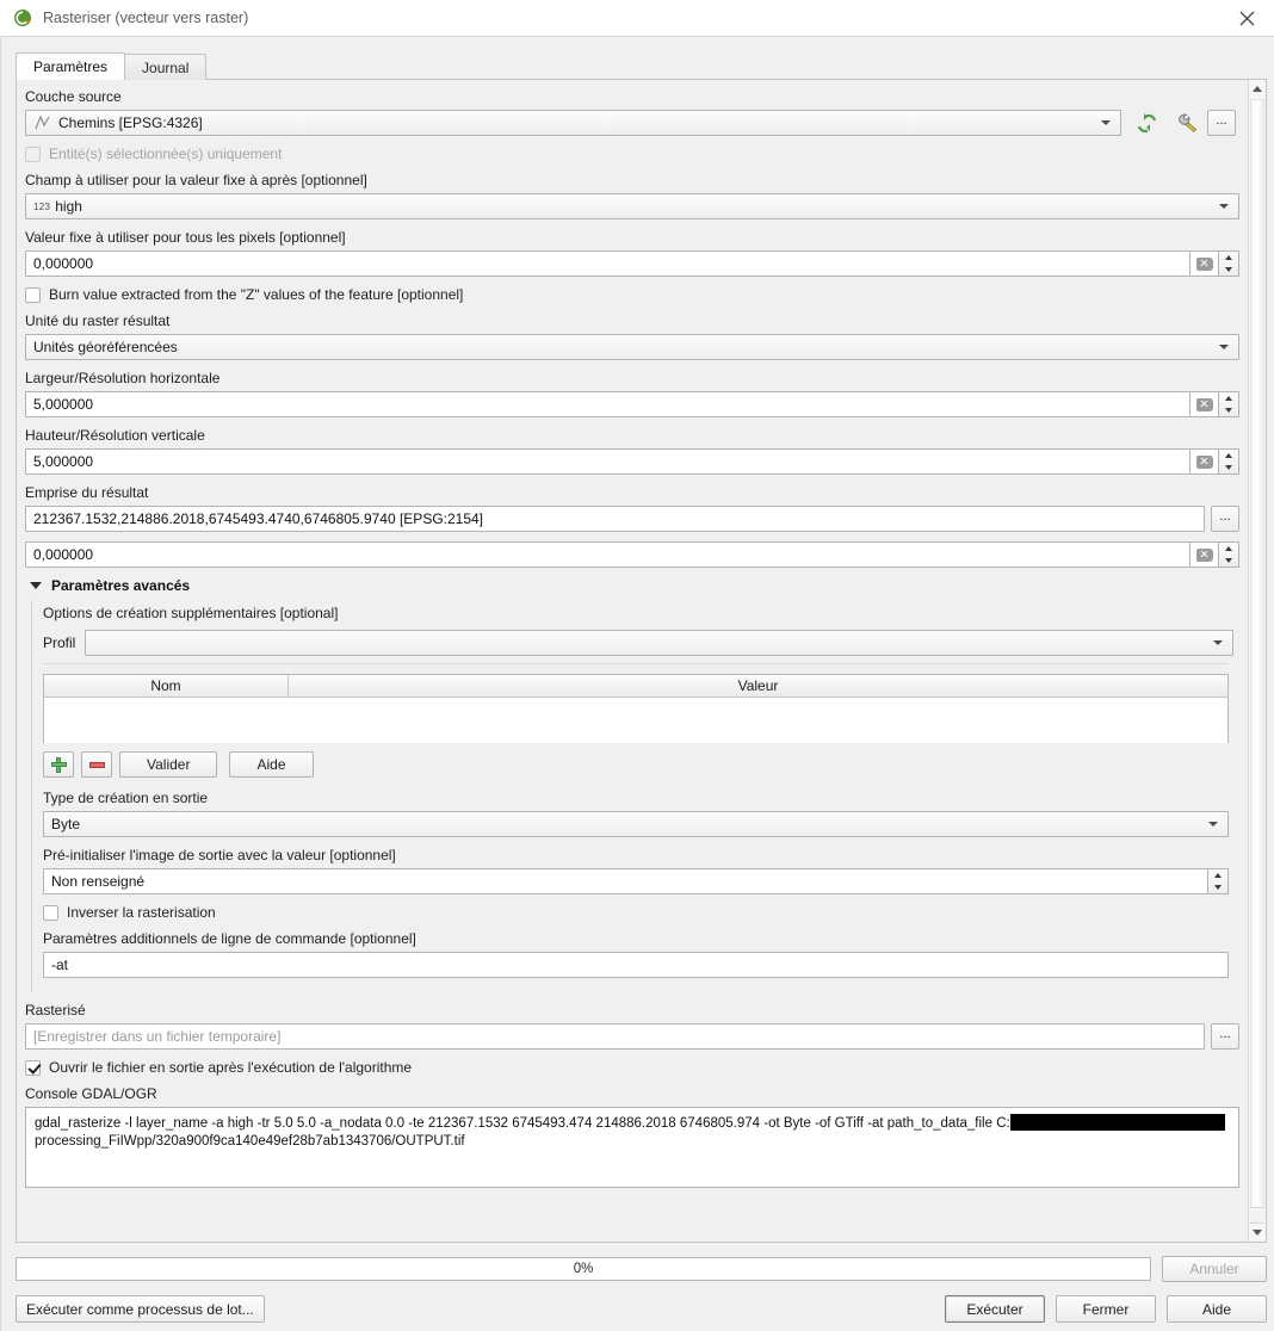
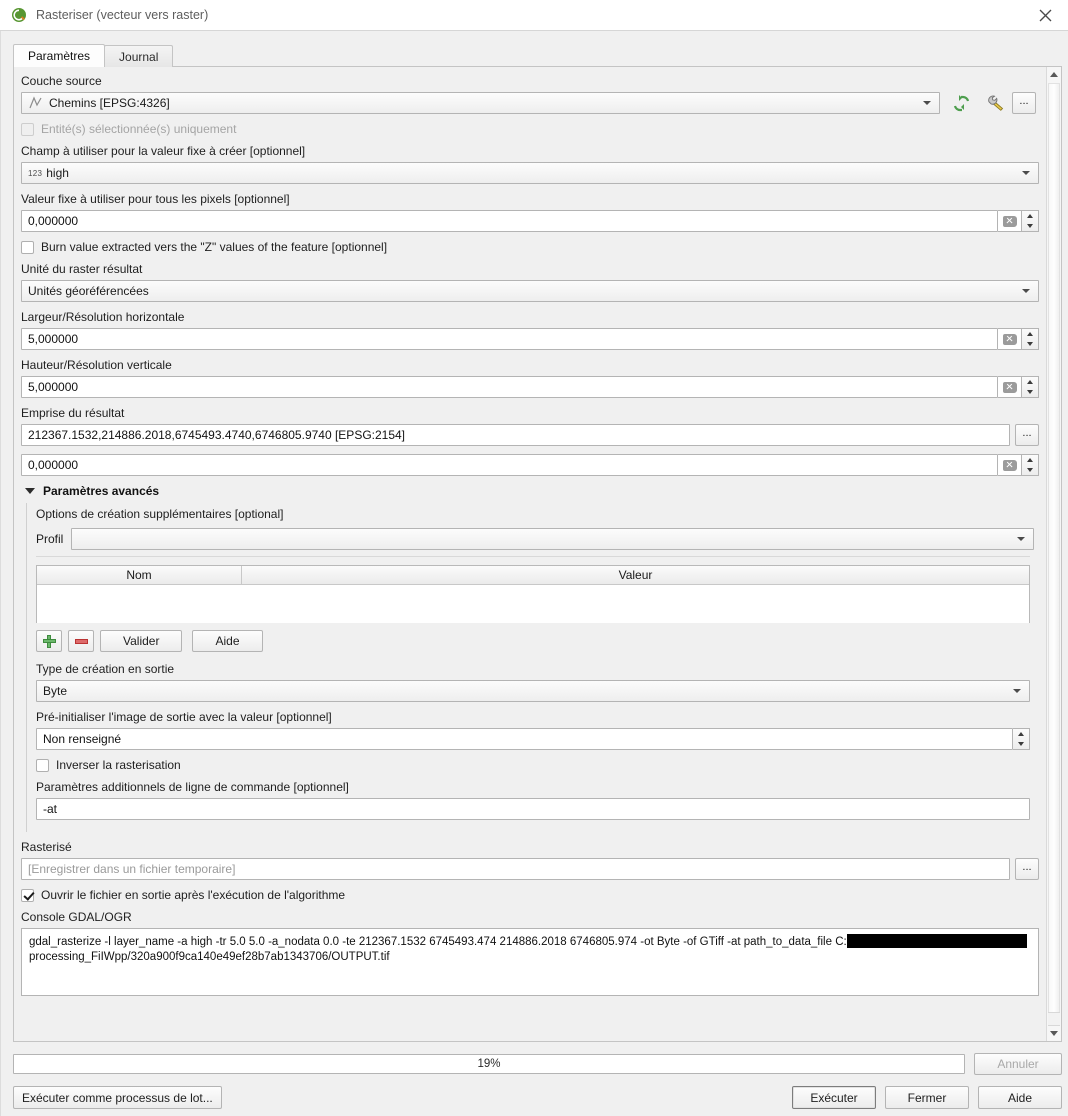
  Rasteriser (vecteur vers raster)
  Paramètres
  Journal
  Couche source
  Chemins [EPSG:4326]
  ...
  Entité(s) sélectionnée(s) uniquement
- Champ à utiliser pour la valeur fixe à après [optionnel]
+ Champ à utiliser pour la valeur fixe à créer [optionnel]
  123
  high
  Valeur fixe à utiliser pour tous les pixels [optionnel]
  0,000000
- Burn value extracted from the "Z" values of the feature [optionnel]
+ Burn value extracted vers the "Z" values of the feature [optionnel]
  Unité du raster résultat
  Unités géoréférencées
  Largeur/Résolution horizontale
  5,000000
  Hauteur/Résolution verticale
  5,000000
  Emprise du résultat
  212367.1532,214886.2018,6745493.4740,6746805.9740 [EPSG:2154]
  ...
  0,000000
  Paramètres avancés
  Options de création supplémentaires [optional]
  Profil
  Nom
  Valeur
  Valider
  Aide
  Type de création en sortie
  Byte
  Pré-initialiser l'image de sortie avec la valeur [optionnel]
  Non renseigné
  Inverser la rasterisation
  Paramètres additionnels de ligne de commande [optionnel]
  -at
  Rasterisé
  [Enregistrer dans un fichier temporaire]
  ...
  Ouvrir le fichier en sortie après l'exécution de l'algorithme
  Console GDAL/OGR
  gdal_rasterize -l layer_name -a high -tr 5.0 5.0 -a_nodata 0.0 -te 212367.1532 6745493.474 214886.2018 6746805.974 -ot Byte -of GTiff -at path_to_data_file C:
  processing_FiIWpp/320a900f9ca140e49ef28b7ab1343706/OUTPUT.tif
- 0%
+ 19%
  Annuler
  Exécuter comme processus de lot...
  Exécuter
  Fermer
  Aide
